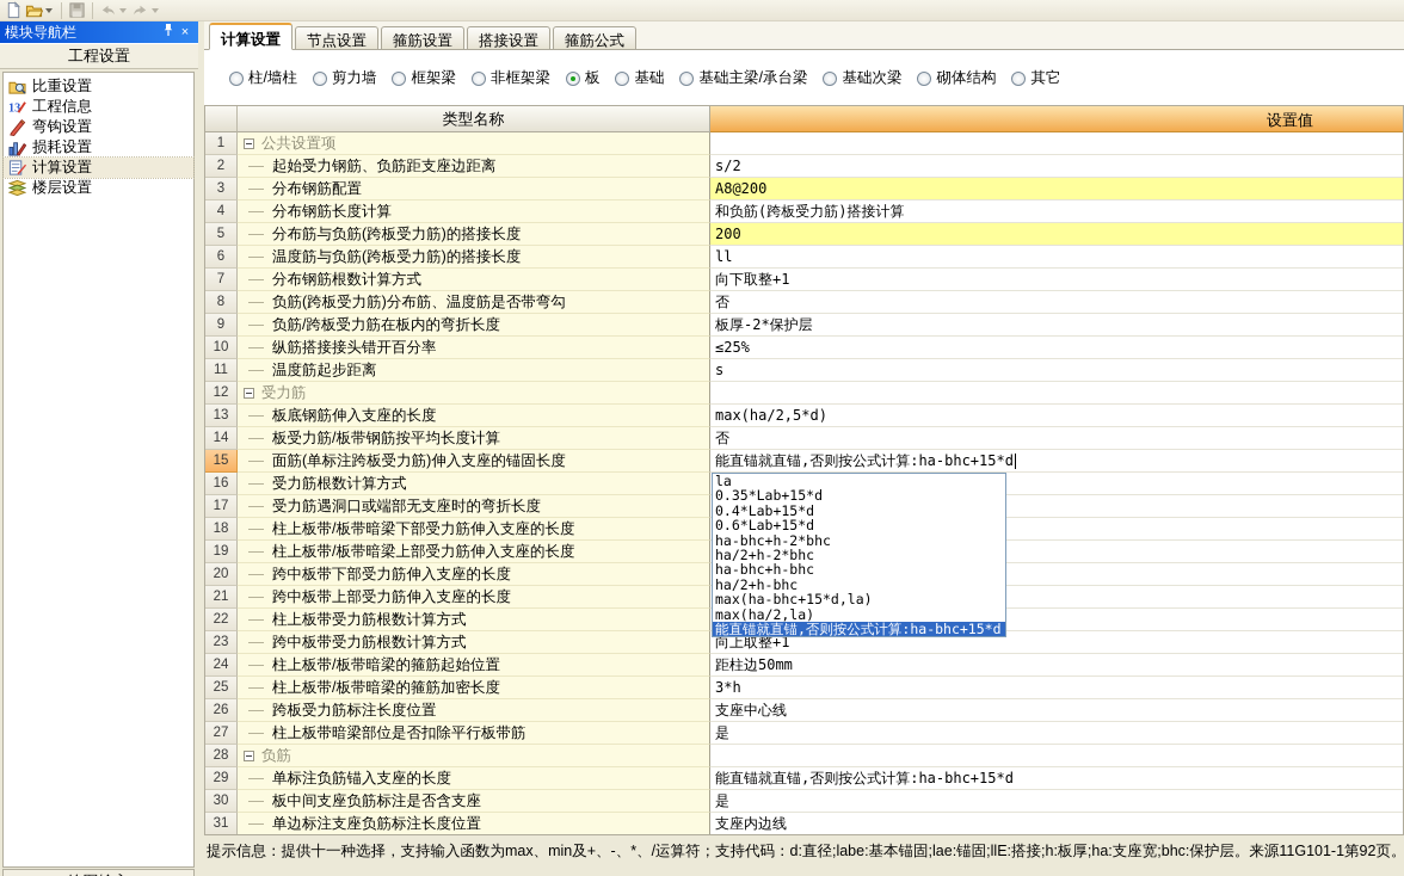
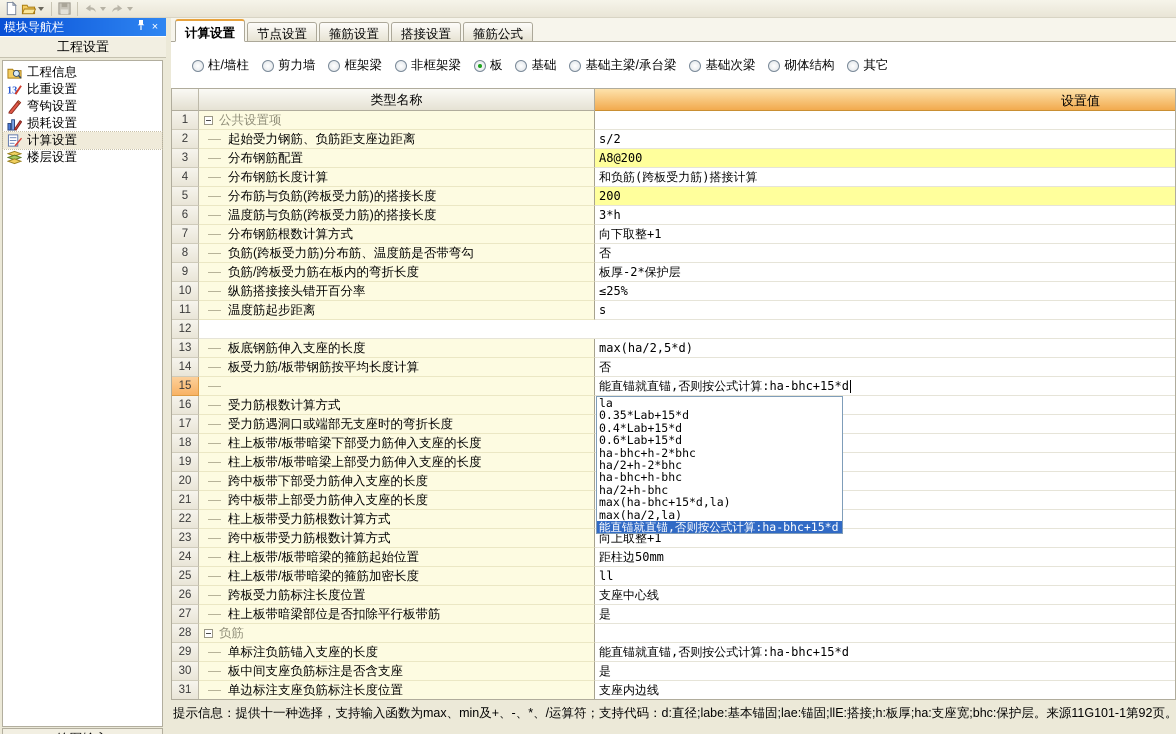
  模块导航栏
  ×
  工程设置
- 比重设置
+ 工程信息
  13
- 工程信息
+ 比重设置
  弯钩设置
  损耗设置
  计算设置
  楼层设置
  计算设置
  节点设置
  箍筋设置
  搭接设置
  箍筋公式
  柱/墙柱
  剪力墙
  框架梁
  非框架梁
  板
  基础
  基础主梁/承台梁
  基础次梁
  砌体结构
  其它
  类型名称
  设置值
  1
  公共设置项
  2
  起始受力钢筋、负筋距支座边距离
  s/2
  3
  分布钢筋配置
  A8@200
  4
  分布钢筋长度计算
  和负筋(跨板受力筋)搭接计算
  5
  分布筋与负筋(跨板受力筋)的搭接长度
  200
  6
  温度筋与负筋(跨板受力筋)的搭接长度
- ll
+ 3*h
  7
  分布钢筋根数计算方式
  向下取整+1
  8
  负筋(跨板受力筋)分布筋、温度筋是否带弯勾
  否
  9
  负筋/跨板受力筋在板内的弯折长度
  板厚-2*保护层
  10
  纵筋搭接接头错开百分率
  ≤25%
  11
  温度筋起步距离
  s
  12
- 受力筋
  13
  板底钢筋伸入支座的长度
  max(ha/2,5*d)
  14
  板受力筋/板带钢筋按平均长度计算
  否
  15
- 面筋(单标注跨板受力筋)伸入支座的锚固长度
  能直锚就直锚,否则按公式计算:ha-bhc+15*d
  16
  受力筋根数计算方式
  17
  受力筋遇洞口或端部无支座时的弯折长度
  18
  柱上板带/板带暗梁下部受力筋伸入支座的长度
  19
  柱上板带/板带暗梁上部受力筋伸入支座的长度
  20
  跨中板带下部受力筋伸入支座的长度
  21
  跨中板带上部受力筋伸入支座的长度
  22
  柱上板带受力筋根数计算方式
  23
  跨中板带受力筋根数计算方式
  向上取整+1
  24
  柱上板带/板带暗梁的箍筋起始位置
  距柱边50mm
  25
  柱上板带/板带暗梁的箍筋加密长度
- 3*h
+ ll
  26
  跨板受力筋标注长度位置
  支座中心线
  27
  柱上板带暗梁部位是否扣除平行板带筋
  是
  28
  负筋
  29
  单标注负筋锚入支座的长度
  能直锚就直锚,否则按公式计算:ha-bhc+15*d
  30
  板中间支座负筋标注是否含支座
  是
  31
  单边标注支座负筋标注长度位置
  支座内边线
  la
  0.35*Lab+15*d
  0.4*Lab+15*d
  0.6*Lab+15*d
  ha-bhc+h-2*bhc
  ha/2+h-2*bhc
  ha-bhc+h-bhc
  ha/2+h-bhc
  max(ha-bhc+15*d,la)
  max(ha/2,la)
  能直锚就直锚,否则按公式计算:ha-bhc+15*d
  提示信息：提供十一种选择，支持输入函数为max、min及+、-、*、/运算符；支持代码：d:直径;labe:基本锚固;lae:锚固;llE:搭接;h:板厚;ha:支座宽;bhc:保护层。来源11G101-1第92页。
